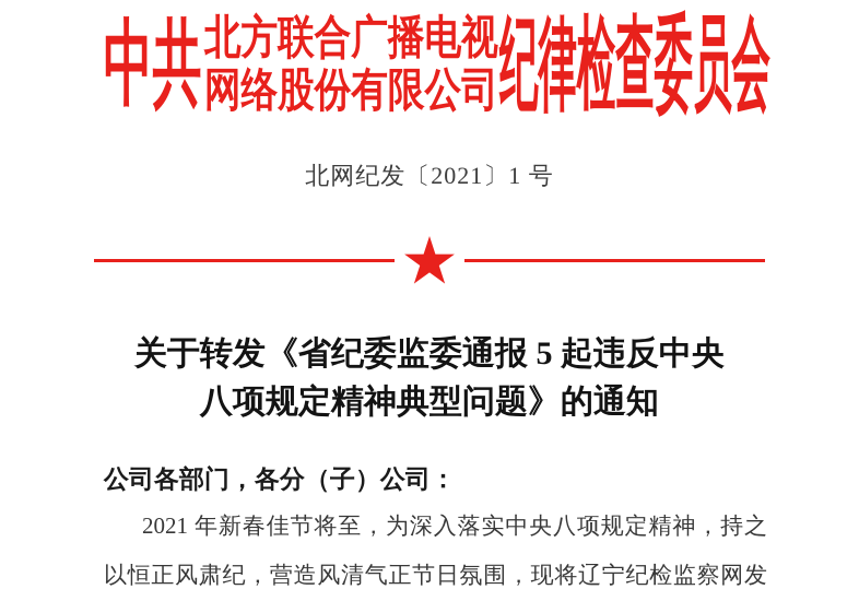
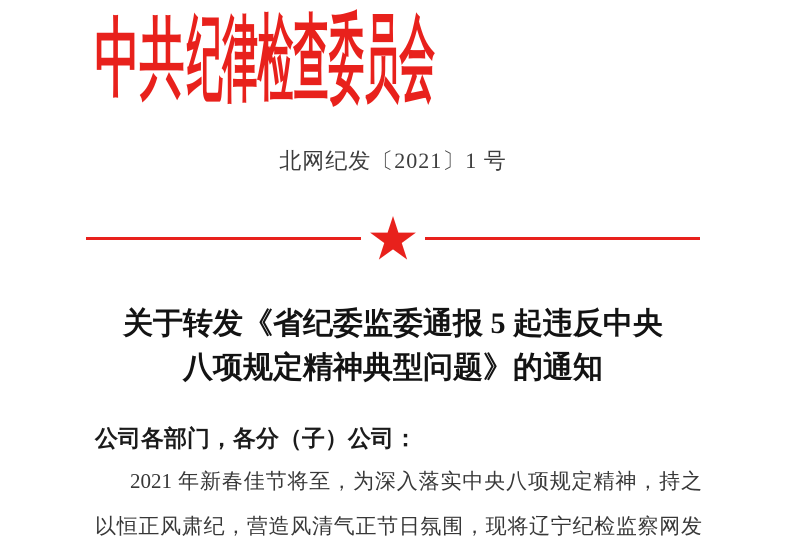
  中共
- 北方联合广播电视
- 网络股份有限公司
  纪律检查委员会
  北网纪发〔2021〕1 号
  关于转发《省纪委监委通报 5 起违反中央
  八项规定精神典型问题》的通知
  公司各部门，各分（子）公司：
  2021 年新春佳节将至，为深入落实中央八项规定精神，持之
  以恒正风肃纪，营造风清气正节日氛围，现将辽宁纪检监察网发
